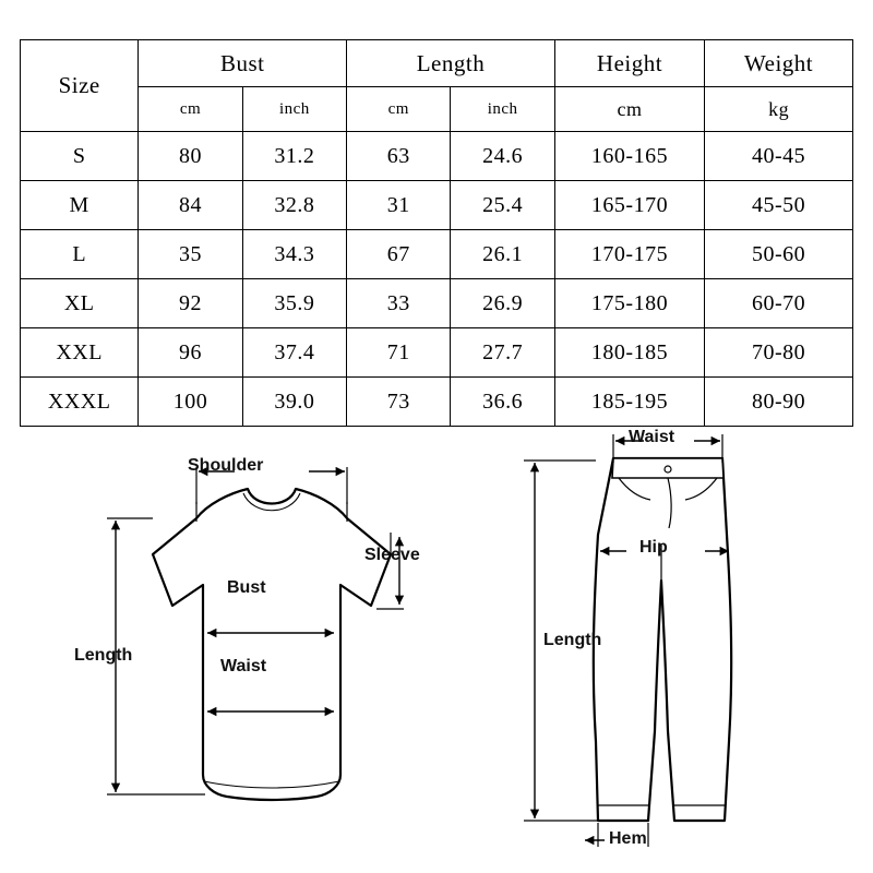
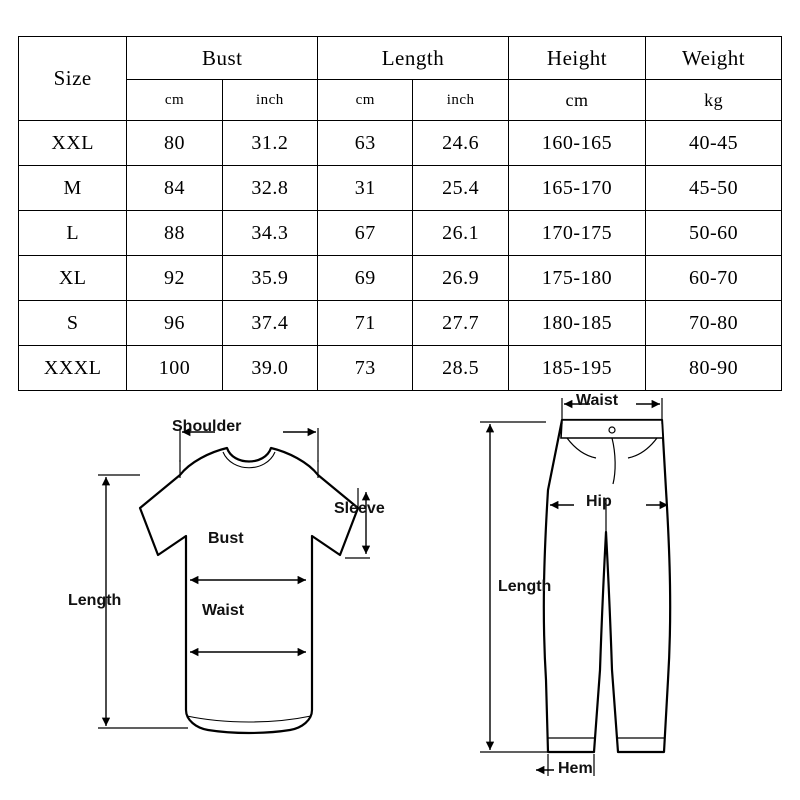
  Size	Bust	Length	Height	Weight
  cm	inch	cm	inch	cm	kg
- S	80	31.2	63	24.6	160-165	40-45
+ XXL	80	31.2	63	24.6	160-165	40-45
  M	84	32.8	31	25.4	165-170	45-50
- L	35	34.3	67	26.1	170-175	50-60
+ L	88	34.3	67	26.1	170-175	50-60
- XL	92	35.9	33	26.9	175-180	60-70
+ XL	92	35.9	69	26.9	175-180	60-70
- XXL	96	37.4	71	27.7	180-185	70-80
+ S	96	37.4	71	27.7	180-185	70-80
- XXXL	100	39.0	73	36.6	185-195	80-90
+ XXXL	100	39.0	73	28.5	185-195	80-90
  Shoulder
  Sleeve
  Bust
  Waist
  Length
  Waist
  Hip
  Length
  Hem
